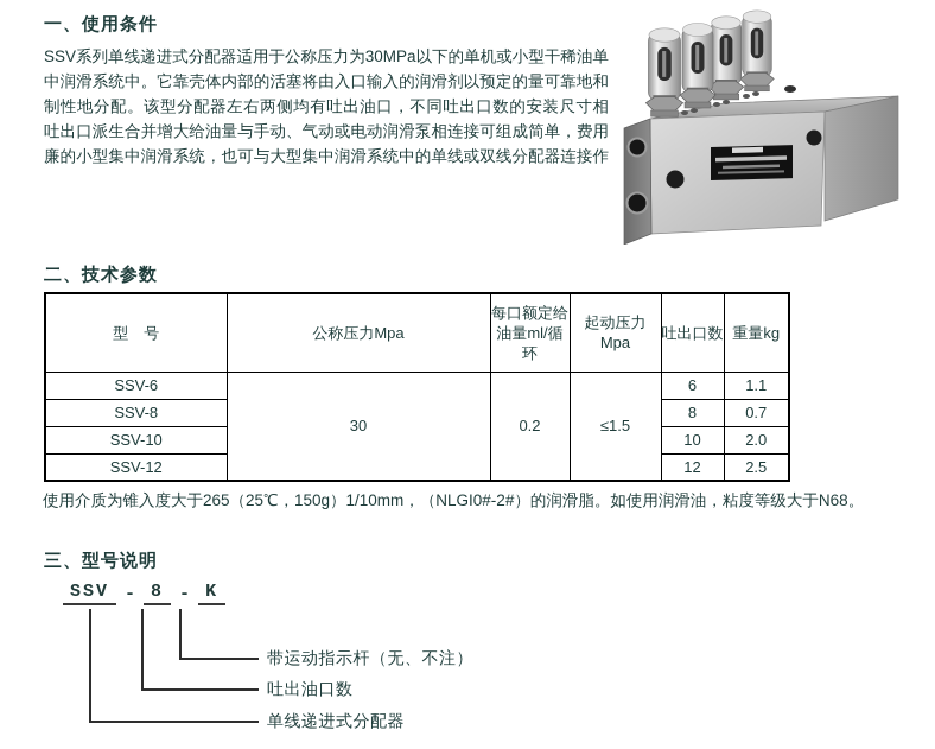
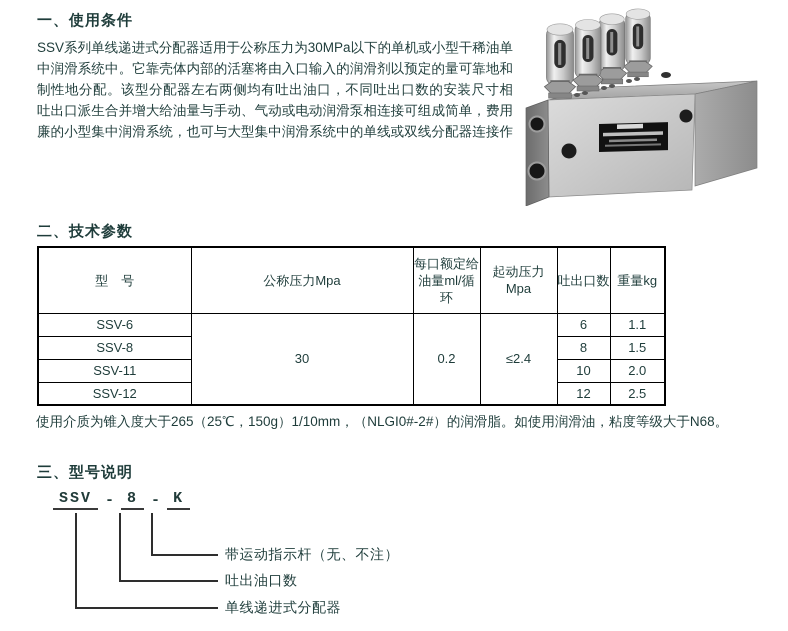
  一、使用条件
  SSV系列单线递进式分配器适用于公称压力为30MPa以下的单机或小型干稀油单
  中润滑系统中。它靠壳体内部的活塞将由入口输入的润滑剂以预定的量可靠地和
  制性地分配。该型分配器左右两侧均有吐出油口，不同吐出口数的安装尺寸相
  吐出口派生合并增大给油量与手动、气动或电动润滑泵相连接可组成简单，费用
  廉的小型集中润滑系统，也可与大型集中润滑系统中的单线或双线分配器连接作
  二、技术参数
  型 号	公称压力Mpa	每口额定给油量ml/循环	起动压力Mpa	吐出口数	重量kg
- SSV-6	30	0.2	≤1.5	6	1.1
+ SSV-6	30	0.2	≤2.4	6	1.1
- SSV-8	8	0.7
+ SSV-8	8	1.5
- SSV-10	10	2.0
+ SSV-11	10	2.0
  SSV-12	12	2.5
  使用介质为锥入度大于265（25℃，150g）1/10mm，（NLGI0#-2#）的润滑脂。如使用润滑油，粘度等级大于N68。
  三、型号说明
  SSV
  -
  8
  -
  K
  带运动指示杆（无、不注）
  吐出油口数
  单线递进式分配器
